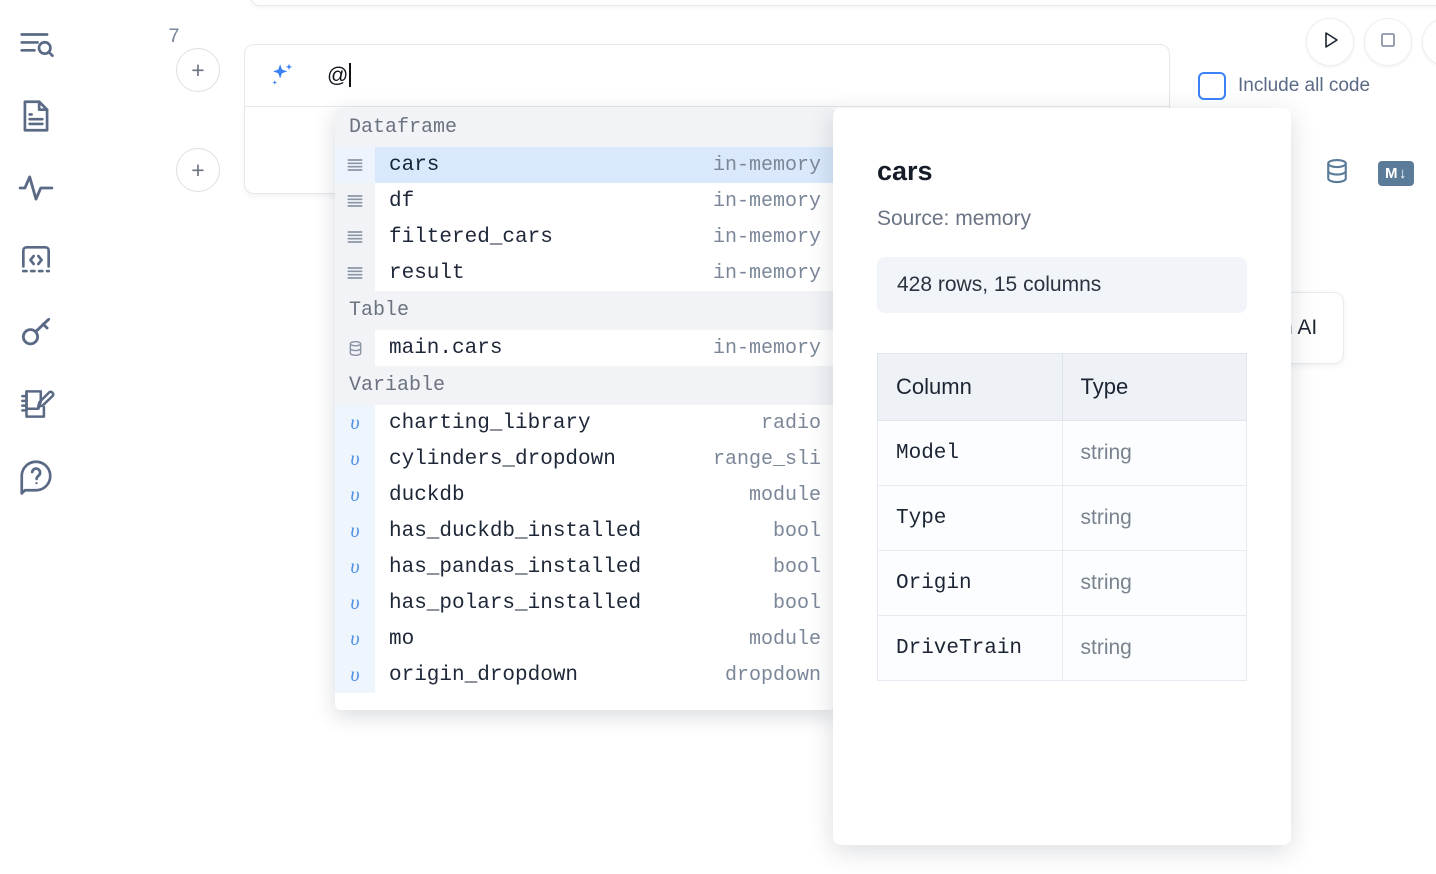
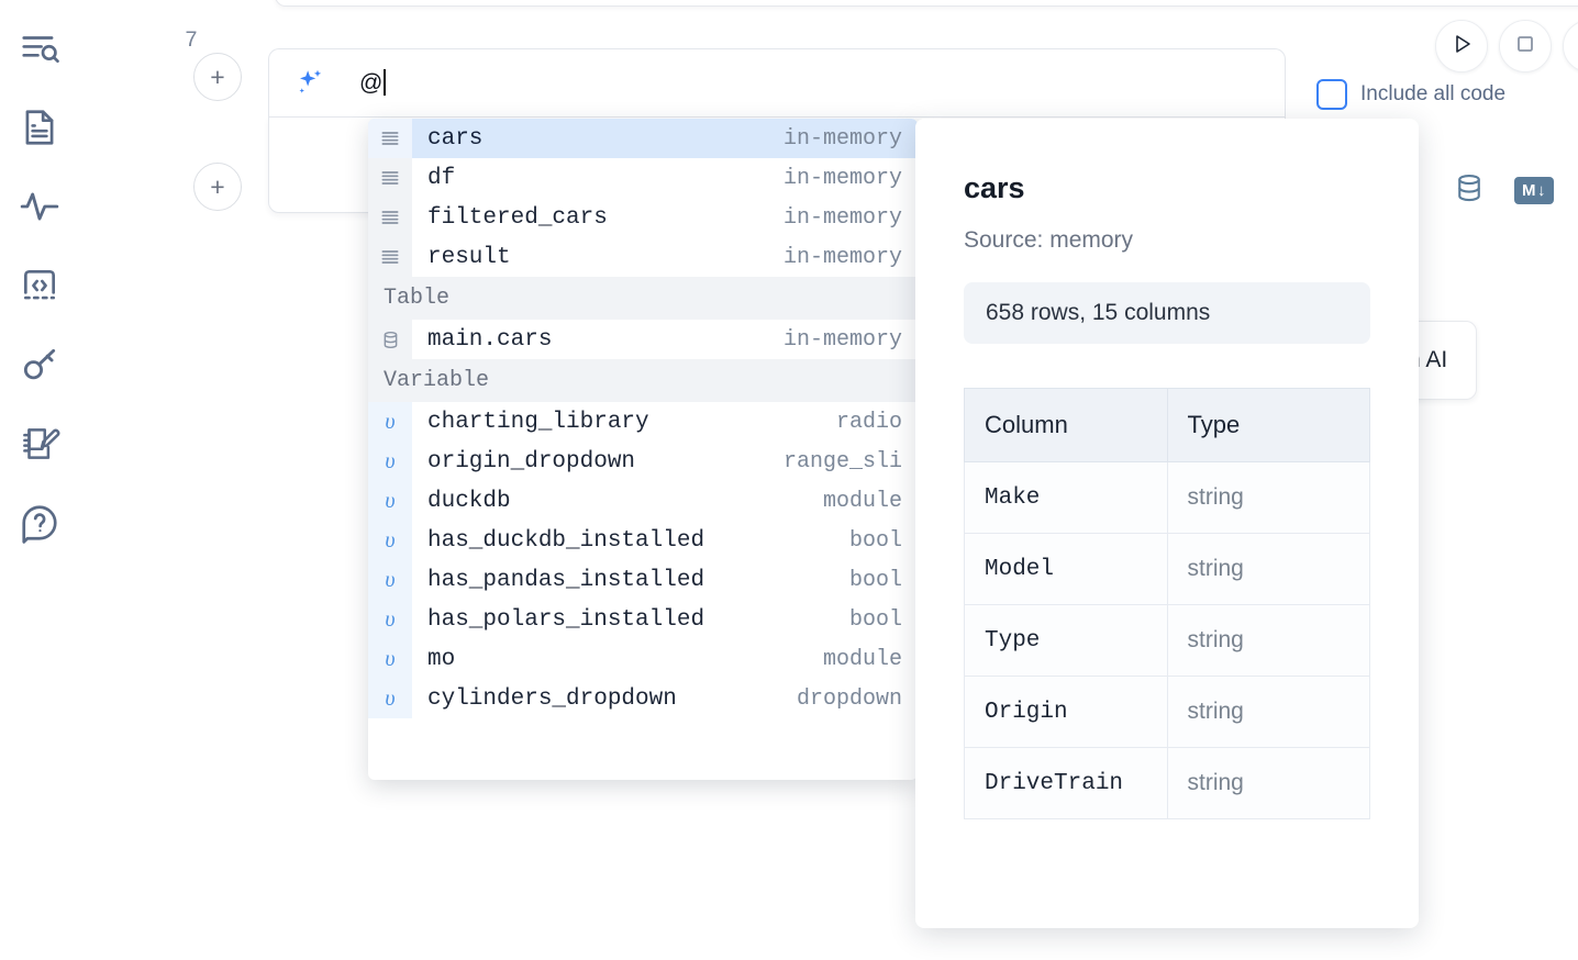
  +
  +
  @
  Include all code
  7
  M
  ↓
- Dataframe
  cars
  in-memory
  df
  in-memory
  filtered_cars
  in-memory
  result
  in-memory
  Table
  main.cars
  in-memory
  Variable
  υ
  charting_library
  radio
  υ
- cylinders_dropdown
+ origin_dropdown
  range_sli
  υ
  duckdb
  module
  υ
  has_duckdb_installed
  bool
  υ
  has_pandas_installed
  bool
  υ
  has_polars_installed
  bool
  υ
  mo
  module
  υ
- origin_dropdown
+ cylinders_dropdown
  dropdown
  cars
  Source: memory
- 428 rows, 15 columns
+ 658 rows, 15 columns
  Column	Type
+ Make	string
  Model	string
  Type	string
  Origin	string
  DriveTrain	string
